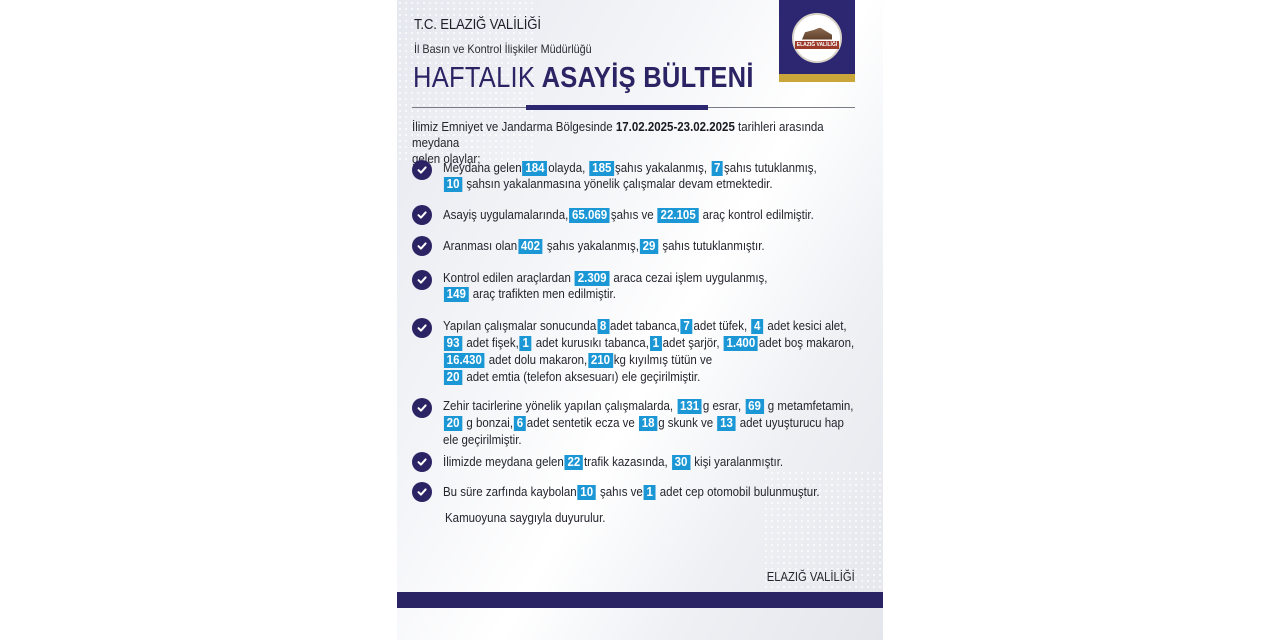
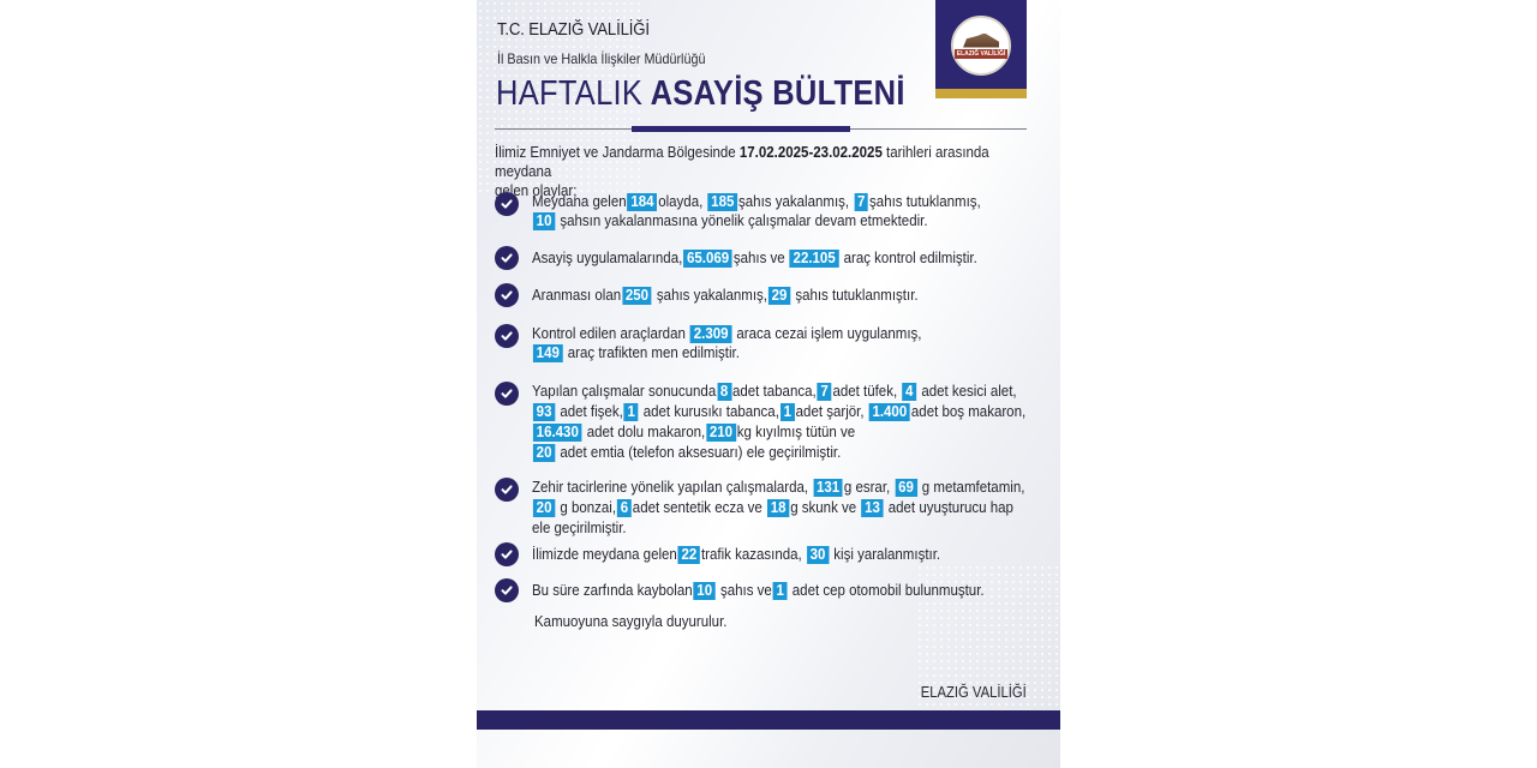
  T.C. ELAZIĞ VALİLİĞİ
- İl Basın ve Kontrol İlişkiler Müdürlüğü
+ İl Basın ve Halkla İlişkiler Müdürlüğü
  HAFTALIK ASAYİŞ BÜLTENİ
  İlimiz Emniyet ve Jandarma Bölgesinde 17.02.2025-23.02.2025 tarihleri arasında meydana
  gelen olaylar;
  Meydana gelen 184 olayda, 185 şahıs yakalanmış, 7 şahıs tutuklanmış,
  10 şahsın yakalanmasına yönelik çalışmalar devam etmektedir.
  Asayiş uygulamalarında, 65.069 şahıs ve 22.105 araç kontrol edilmiştir.
- Aranması olan 402 şahıs yakalanmış, 29 şahıs tutuklanmıştır.
+ Aranması olan 250 şahıs yakalanmış, 29 şahıs tutuklanmıştır.
  Kontrol edilen araçlardan 2.309 araca cezai işlem uygulanmış,
  149 araç trafikten men edilmiştir.
  Yapılan çalışmalar sonucunda 8 adet tabanca, 7 adet tüfek, 4 adet kesici alet,
  93 adet fişek, 1 adet kurusıkı tabanca, 1 adet şarjör, 1.400 adet boş makaron,
  16.430 adet dolu makaron, 210 kg kıyılmış tütün ve
  20 adet emtia (telefon aksesuarı) ele geçirilmiştir.
  Zehir tacirlerine yönelik yapılan çalışmalarda, 131 g esrar, 69 g metamfetamin,
  20 g bonzai, 6 adet sentetik ecza ve 18 g skunk ve 13 adet uyuşturucu hap
  ele geçirilmiştir.
  İlimizde meydana gelen 22 trafik kazasında, 30 kişi yaralanmıştır.
  Bu süre zarfında kaybolan 10 şahıs ve 1 adet cep otomobil bulunmuştur.
  Kamuoyuna saygıyla duyurulur.
  ELAZIĞ VALİLİĞİ
